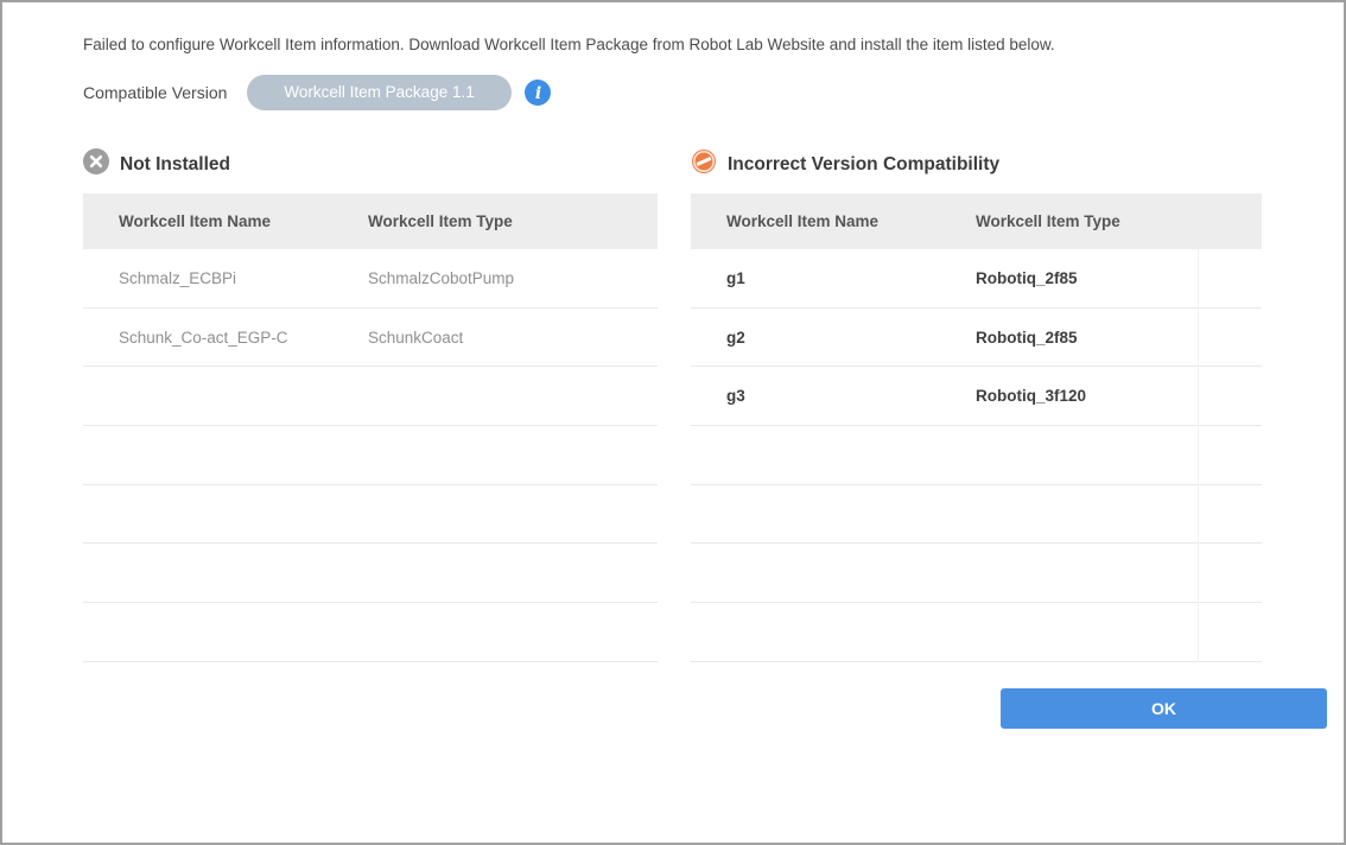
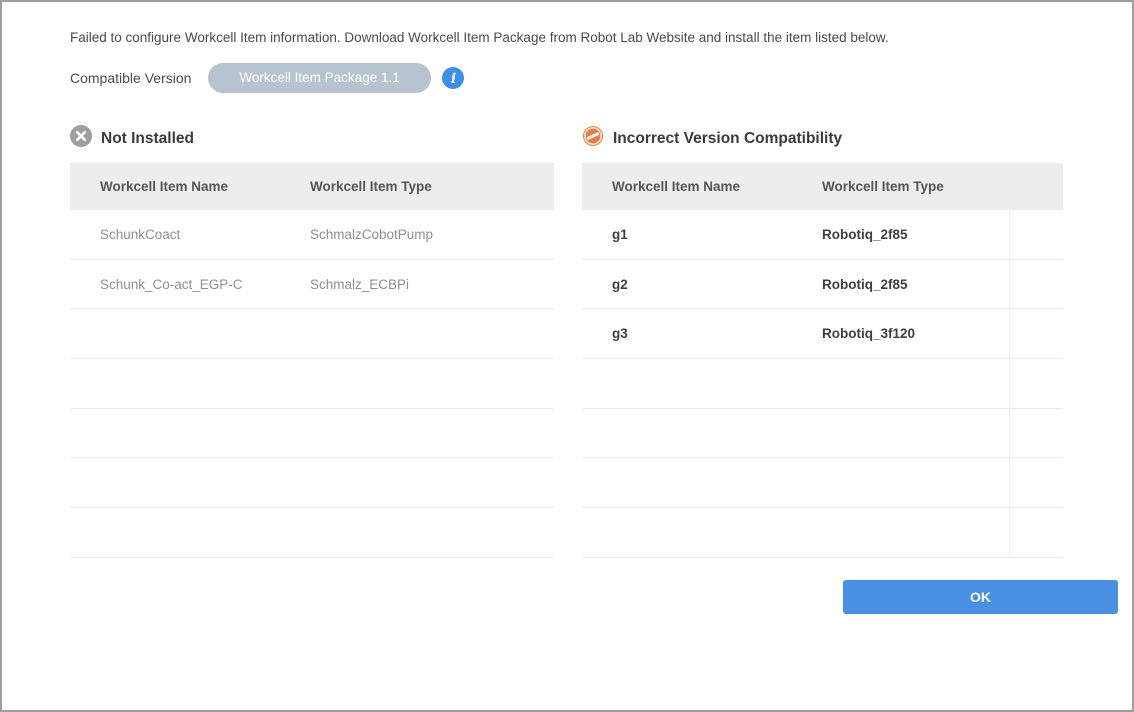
  Failed to configure Workcell Item information. Download Workcell Item Package from Robot Lab Website and install the item listed below.
  Compatible Version
  Workcell Item Package 1.1
  i
  Not Installed
  Workcell Item Name
  Workcell Item Type
- Schmalz_ECBPi
+ SchunkCoact
  SchmalzCobotPump
  Schunk_Co-act_EGP-C
- SchunkCoact
+ Schmalz_ECBPi
  Incorrect Version Compatibility
  Workcell Item Name
  Workcell Item Type
  g1
  Robotiq_2f85
  g2
  Robotiq_2f85
  g3
  Robotiq_3f120
  OK
